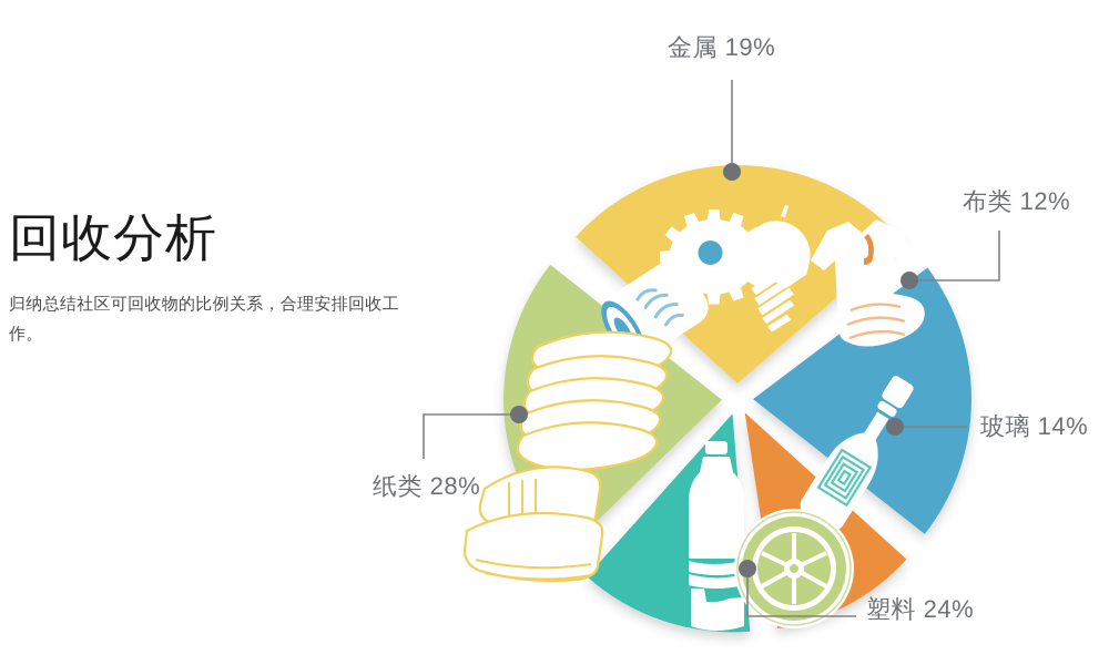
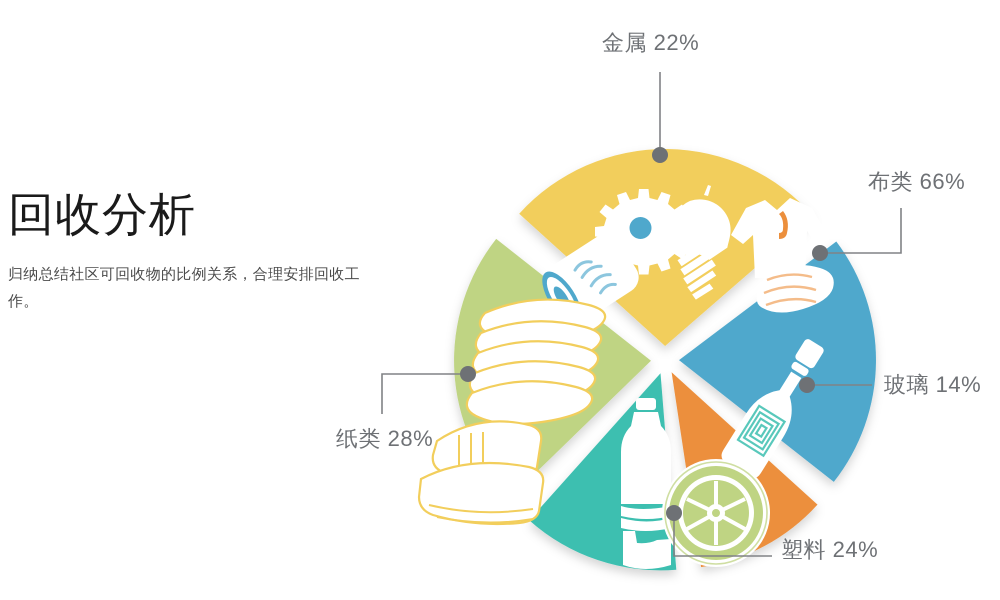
  回收分析
  归纳总结社区可回收物的比例关系，合理安排回收工作。
- 金属 19%
+ 金属 22%
- 布类 12%
+ 布类 66%
  玻璃 14%
  塑料 24%
  纸类 28%
